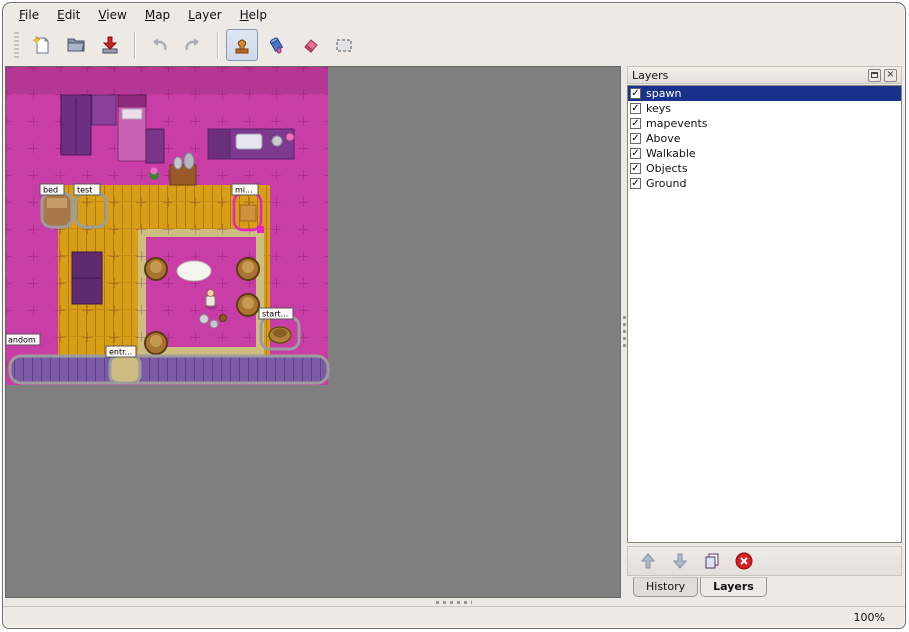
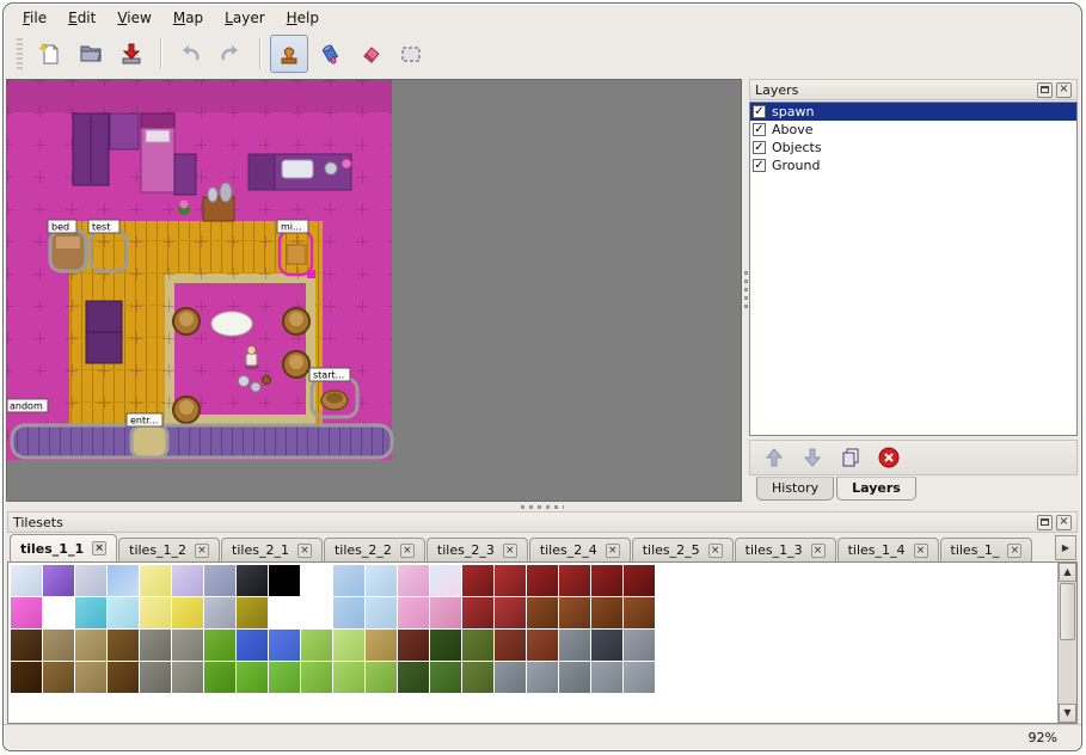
  File
  Edit
  View
  Map
  Layer
  Help
  bed
  test
  mi...
  start...
  entr...
  andom
  Layers
  spawn
- keys
- mapevents
  Above
- Walkable
  Objects
  Ground
  History
  Layers
+ Tilesets
+ tiles_1_1
+ tiles_1_2
+ tiles_2_1
+ tiles_2_2
+ tiles_2_3
+ tiles_2_4
+ tiles_2_5
+ tiles_1_3
+ tiles_1_4
+ tiles_1_
- 100%
+ 92%
